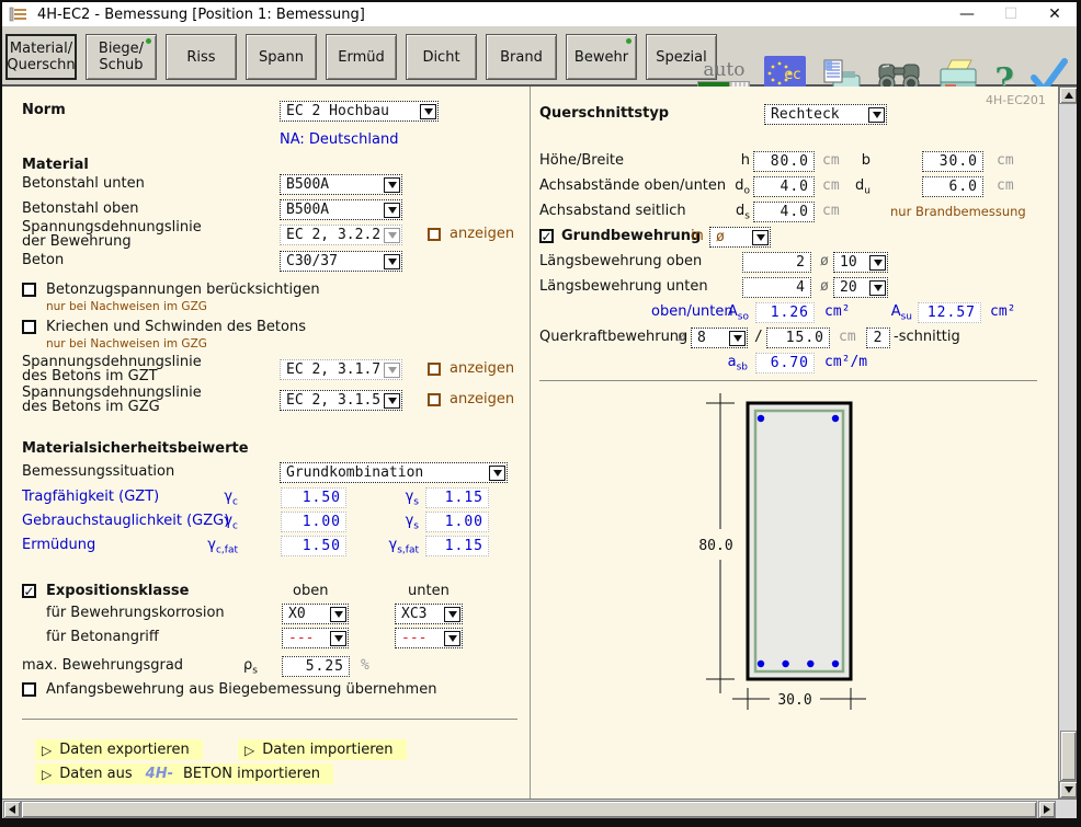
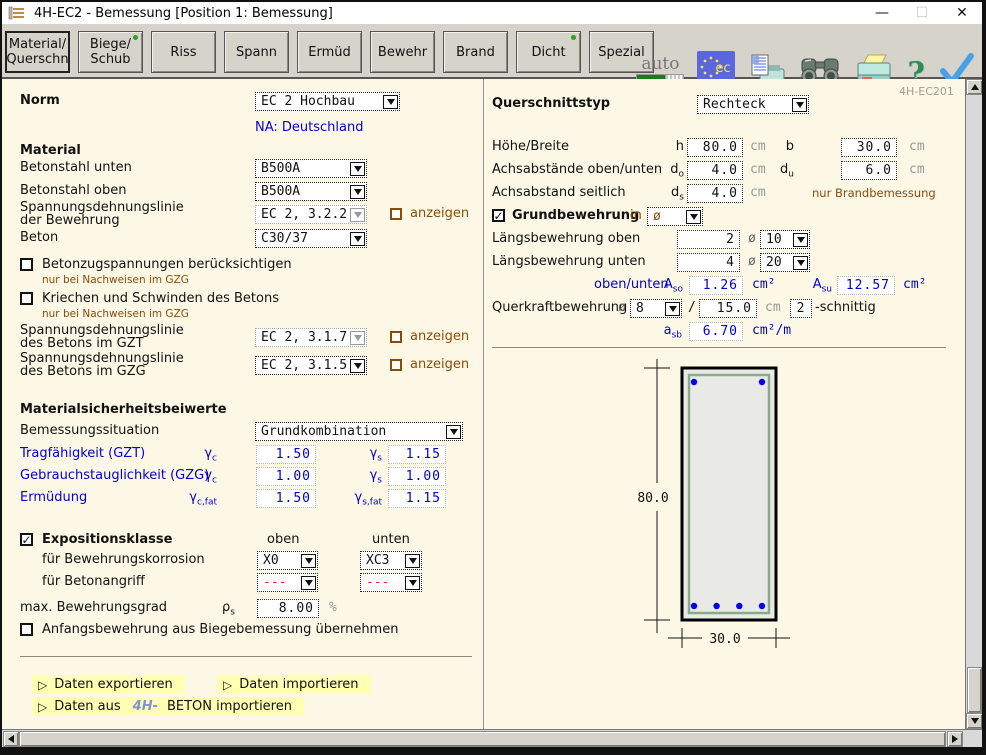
  4H-EC2 - Bemessung [Position 1: Bemessung]
  —
  ☐
  ✕
  Material/
  Querschn
  Biege/
  Schub
  Riss
  Spann
  Ermüd
- Dicht
+ Bewehr
  Brand
- Bewehr
+ Dicht
  Spezial
  auto
  ec
  ?
  Norm
  EC 2 Hochbau
  NA: Deutschland
  Material
  Betonstahl unten
  B500A
  Betonstahl oben
  B500A
  Spannungsdehnungslinie
  der Bewehrung
  EC 2, 3.2.2
  anzeigen
  Beton
  C30/37
  Betonzugspannungen berücksichtigen
  nur bei Nachweisen im GZG
  Kriechen und Schwinden des Betons
  nur bei Nachweisen im GZG
  Spannungsdehnungslinie
  des Betons im GZT
  EC 2, 3.1.7
  anzeigen
  Spannungsdehnungslinie
  des Betons im GZG
  EC 2, 3.1.5
  anzeigen
  Materialsicherheitsbeiwerte
  Bemessungssituation
  Grundkombination
  Tragfähigkeit (GZT)
  γc
  1.50
  γs
  1.15
  Gebrauchstauglichkeit (GZG)
  γc
  1.00
  γs
  1.00
  Ermüdung
  γc,fat
  1.50
  γs,fat
  1.15
  ✓
  Expositionsklasse
  oben
  unten
  für Bewehrungskorrosion
  X0
  XC3
  für Betonangriff
  ---
  ---
  max. Bewehrungsgrad
  ρs
- 5.25
+ 8.00
  %
  Anfangsbewehrung aus Biegebemessung übernehmen
  ▷
  Daten exportieren
  ▷
  Daten importieren
  ▷
  Daten aus
  4H-
  BETON importieren
  4H-EC201
  Querschnittstyp
  Rechteck
  Höhe/Breite
  h
  80.0
  cm
  b
  30.0
  cm
  Achsabstände oben/unten
  do
  4.0
  cm
  du
  6.0
  cm
  Achsabstand seitlich
  ds
  4.0
  cm
  nur Brandbemessung
  ✓
  Grundbewehrung
  in
  ø
  Längsbewehrung oben
  2
  ø
  10
  Längsbewehrung unten
  4
  ø
  20
  oben/unten
  Aso
  1.26
  cm²
  Asu
  12.57
  cm²
  Querkraftbewehrung
  ø
  8
  /
  15.0
  cm
  2
  -schnittig
  asb
  6.70
  cm²/m
  80.0
  30.0
